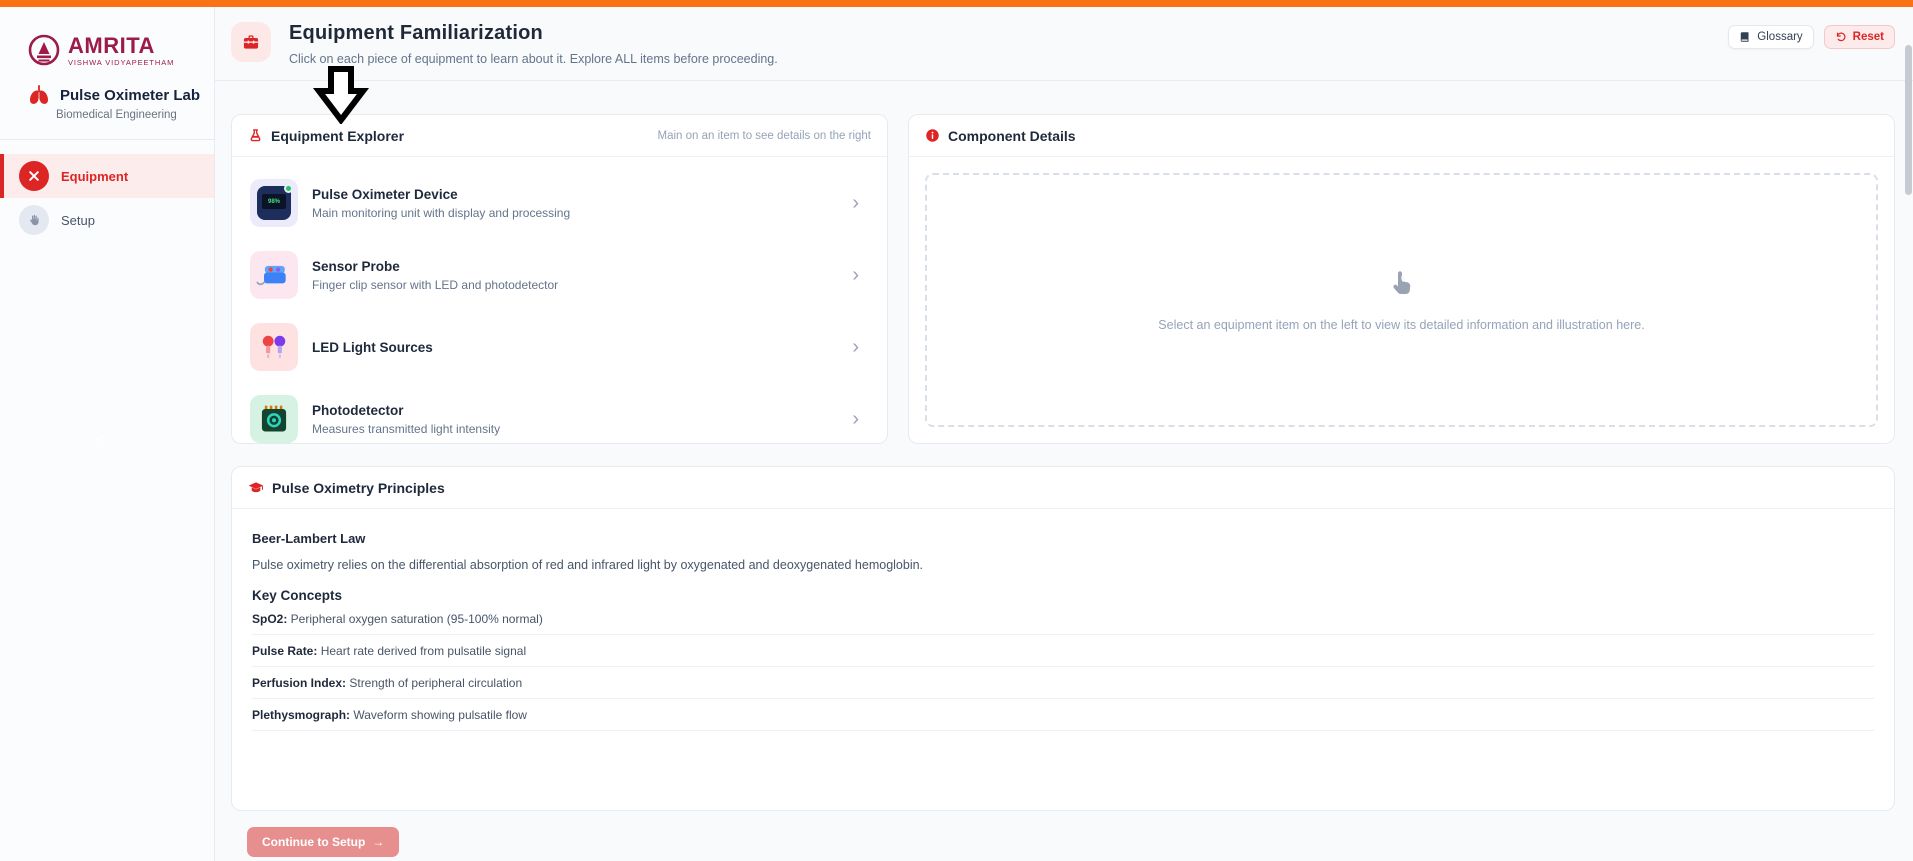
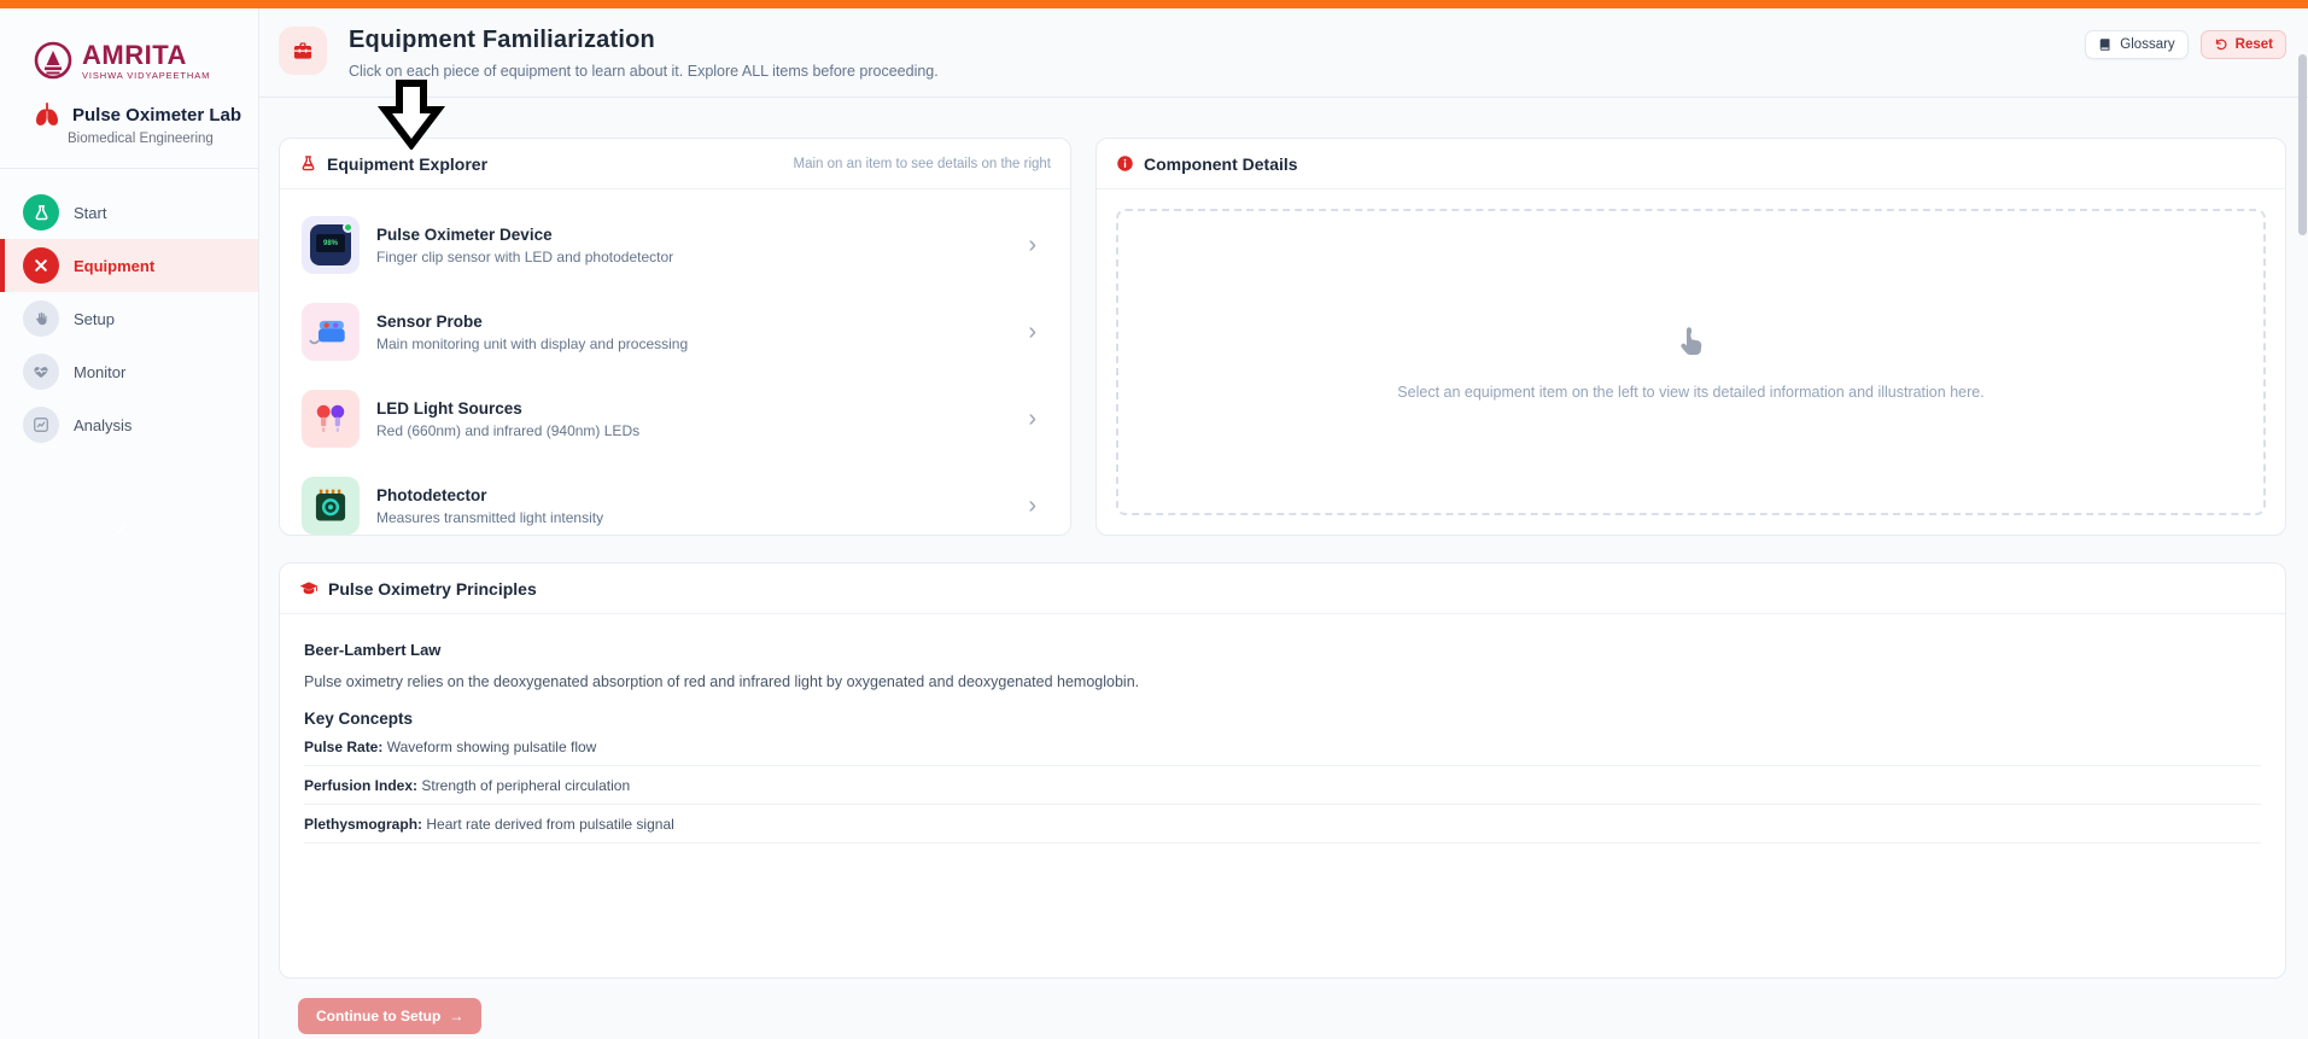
  AMRITA
  VISHWA VIDYAPEETHAM
  Pulse Oximeter Lab
  Biomedical Engineering
+ Start
  Equipment
  Setup
+ Monitor
+ Analysis
  Equipment Familiarization
  Click on each piece of equipment to learn about it. Explore ALL items before proceeding.
  Glossary
  Reset
  Equipment Explorer
  Main on an item to see details on the right
  Pulse Oximeter Device
- Main monitoring unit with display and processing
+ Finger clip sensor with LED and photodetector
  ›
  Sensor Probe
- Finger clip sensor with LED and photodetector
+ Main monitoring unit with display and processing
  ›
  LED Light Sources
+ Red (660nm) and infrared (940nm) LEDs
  ›
  Photodetector
  Measures transmitted light intensity
  ›
  Component Details
  Select an equipment item on the left to view its detailed information and illustration here.
  Pulse Oximetry Principles
  Beer-Lambert Law
- Pulse oximetry relies on the differential absorption of red and infrared light by oxygenated and deoxygenated hemoglobin.
+ Pulse oximetry relies on the deoxygenated absorption of red and infrared light by oxygenated and deoxygenated hemoglobin.
  Key Concepts
- SpO2: Peripheral oxygen saturation (95-100% normal)
- Pulse Rate: Heart rate derived from pulsatile signal
+ Pulse Rate: Waveform showing pulsatile flow
  Perfusion Index: Strength of peripheral circulation
- Plethysmograph: Waveform showing pulsatile flow
+ Plethysmograph: Heart rate derived from pulsatile signal
  Continue to Setup
  →
